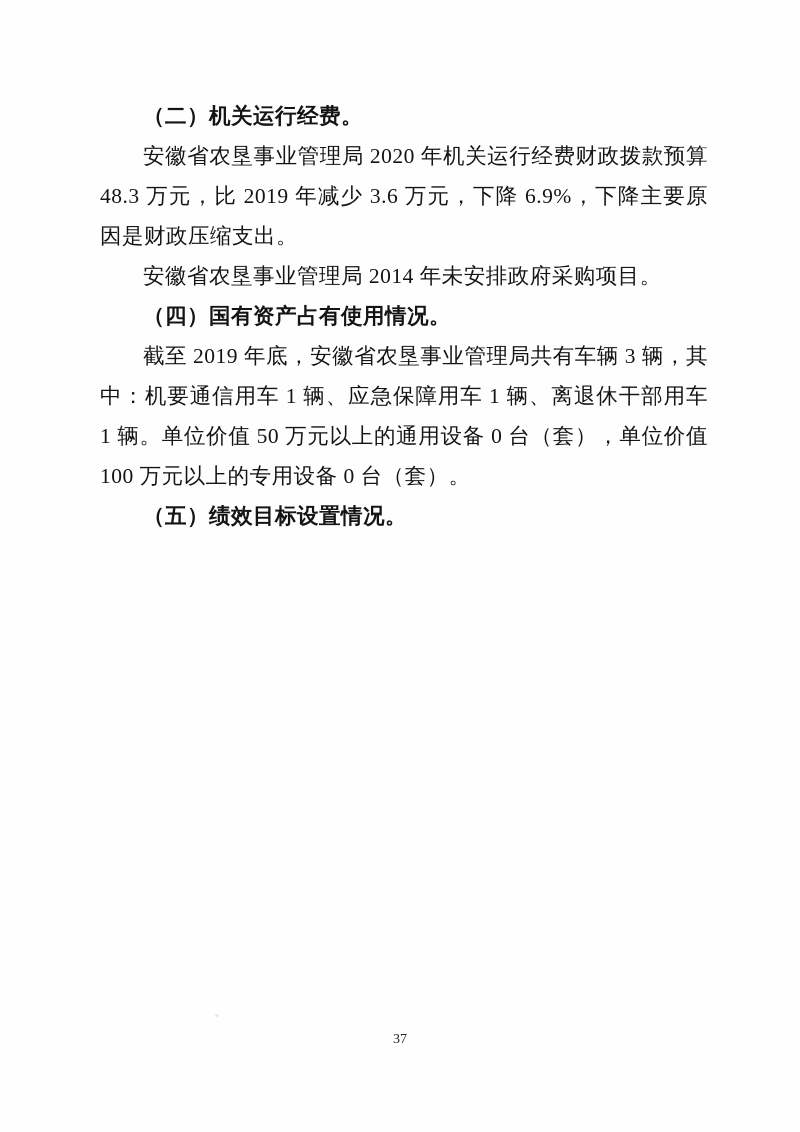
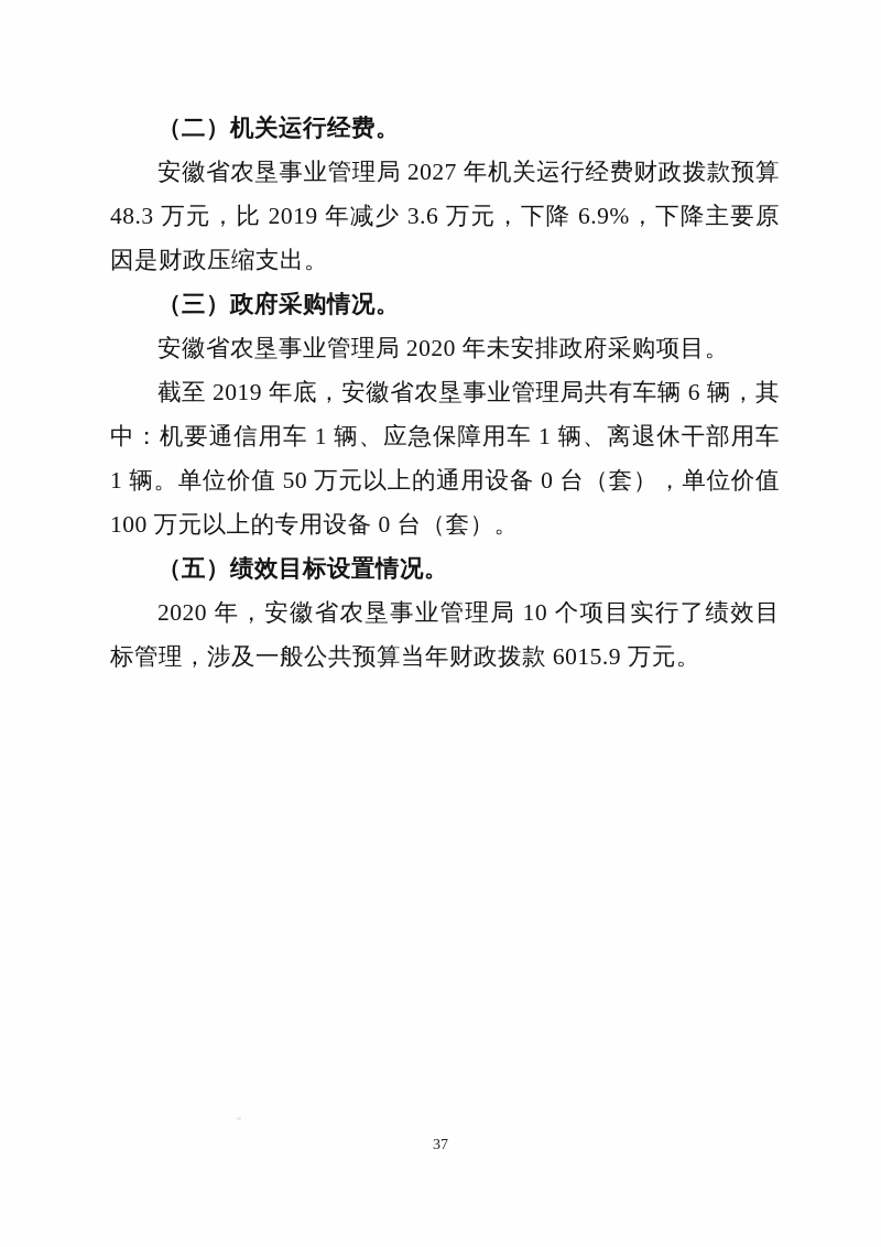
  （二）机关运行经费。
- 安徽省农垦事业管理局 2020 年机关运行经费财政拨款预算 48.3 万元，比 2019 年减少 3.6 万元，下降 6.9%，下降主要原因是财政压缩支出。
+ 安徽省农垦事业管理局 2027 年机关运行经费财政拨款预算 48.3 万元，比 2019 年减少 3.6 万元，下降 6.9%，下降主要原因是财政压缩支出。
+ （三）政府采购情况。
- 安徽省农垦事业管理局 2014 年未安排政府采购项目。
+ 安徽省农垦事业管理局 2020 年未安排政府采购项目。
- （四）国有资产占有使用情况。
- 截至 2019 年底，安徽省农垦事业管理局共有车辆 3 辆，其中：机要通信用车 1 辆、应急保障用车 1 辆、离退休干部用车 1 辆。单位价值 50 万元以上的通用设备 0 台（套），单位价值 100 万元以上的专用设备 0 台（套）。
+ 截至 2019 年底，安徽省农垦事业管理局共有车辆 6 辆，其中：机要通信用车 1 辆、应急保障用车 1 辆、离退休干部用车 1 辆。单位价值 50 万元以上的通用设备 0 台（套），单位价值 100 万元以上的专用设备 0 台（套）。
  （五）绩效目标设置情况。
+ 2020 年，安徽省农垦事业管理局 10 个项目实行了绩效目标管理，涉及一般公共预算当年财政拨款 6015.9 万元。
  37
